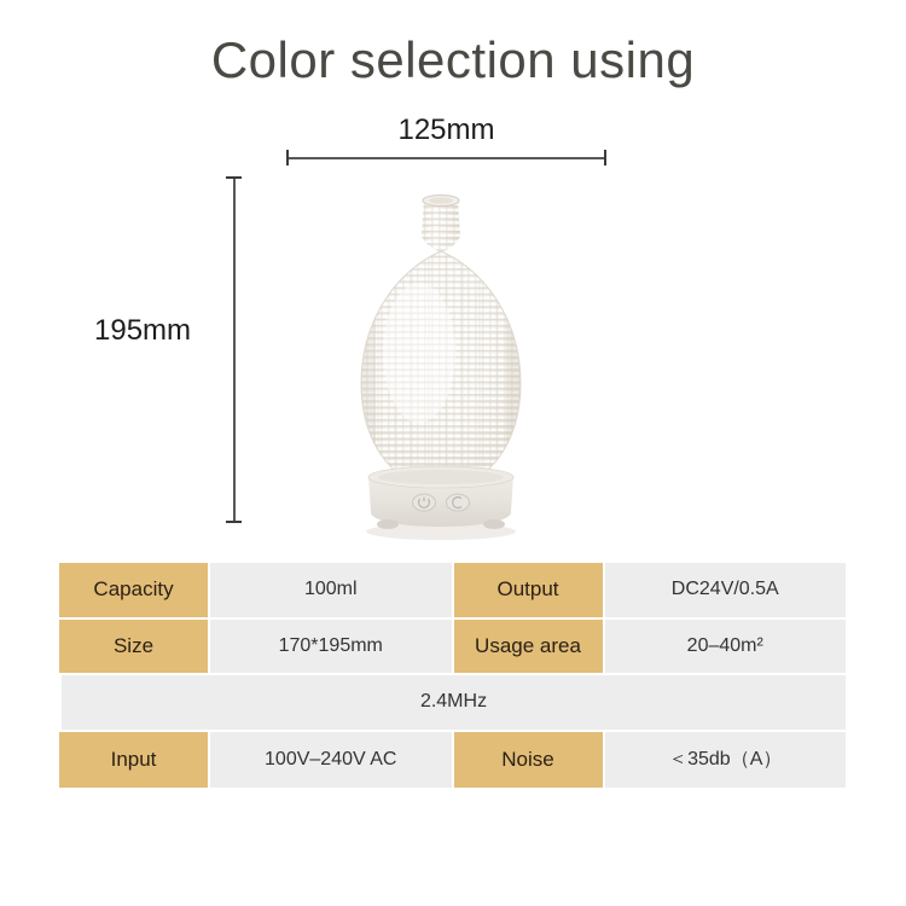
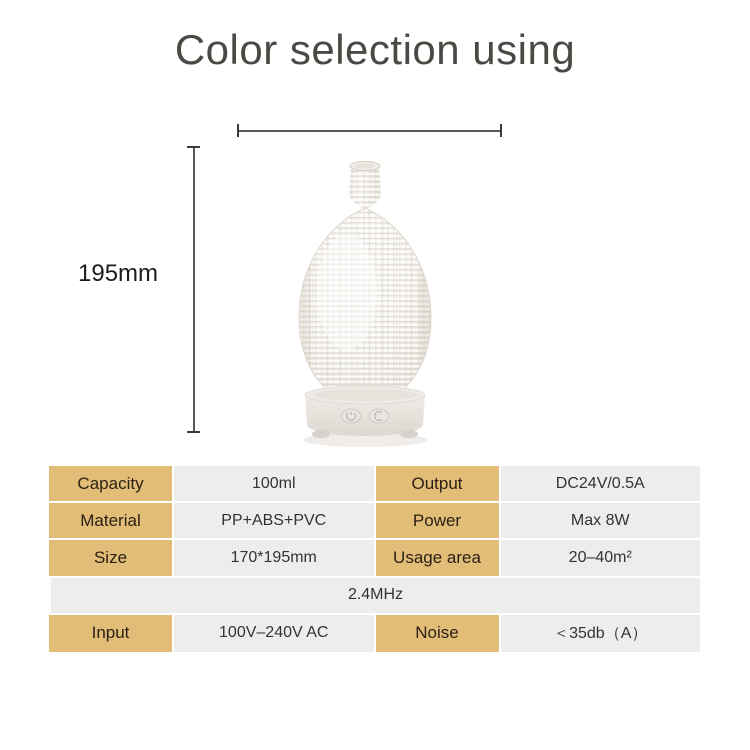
  Color selection using
- 125mm
  195mm
  Capacity
  100ml
  Output
  DC24V/0.5A
+ Material
+ PP+ABS+PVC
+ Power
+ Max 8W
  Size
  170*195mm
  Usage area
  20–40m²
  2.4MHz
  Input
  100V–240V AC
  Noise
  ＜35db（A）
